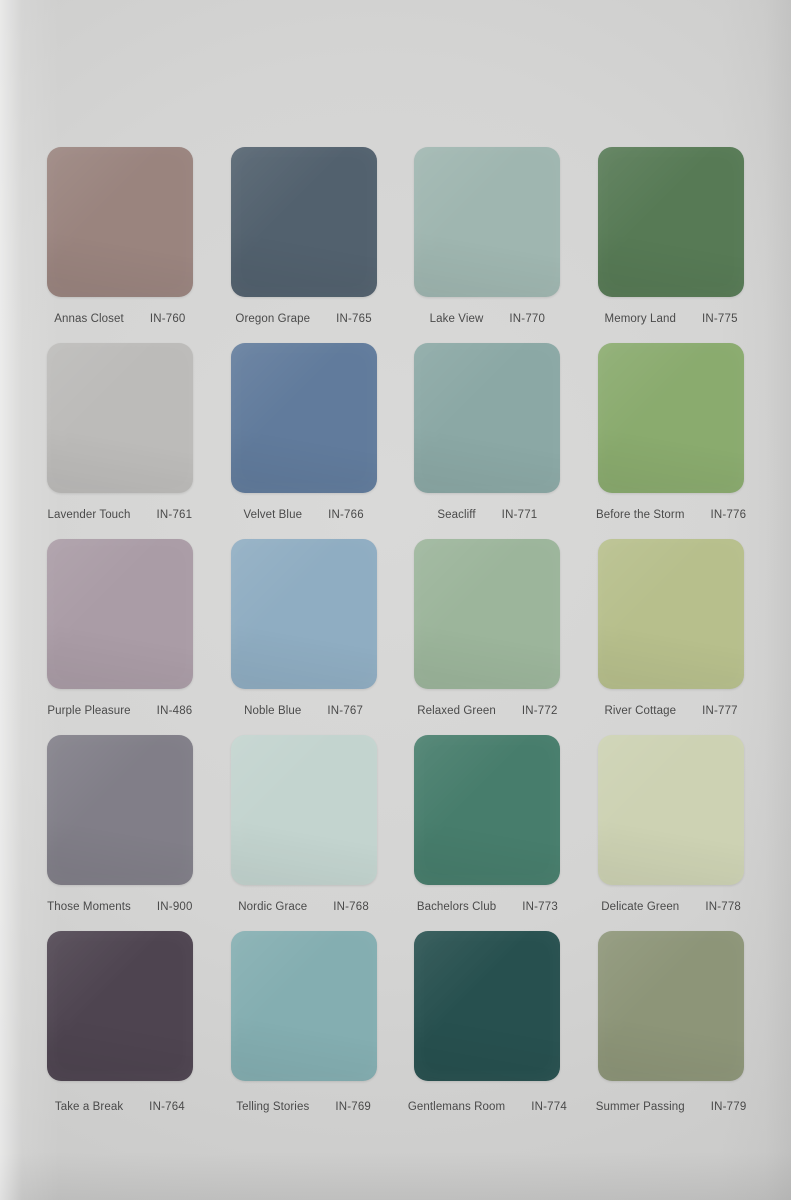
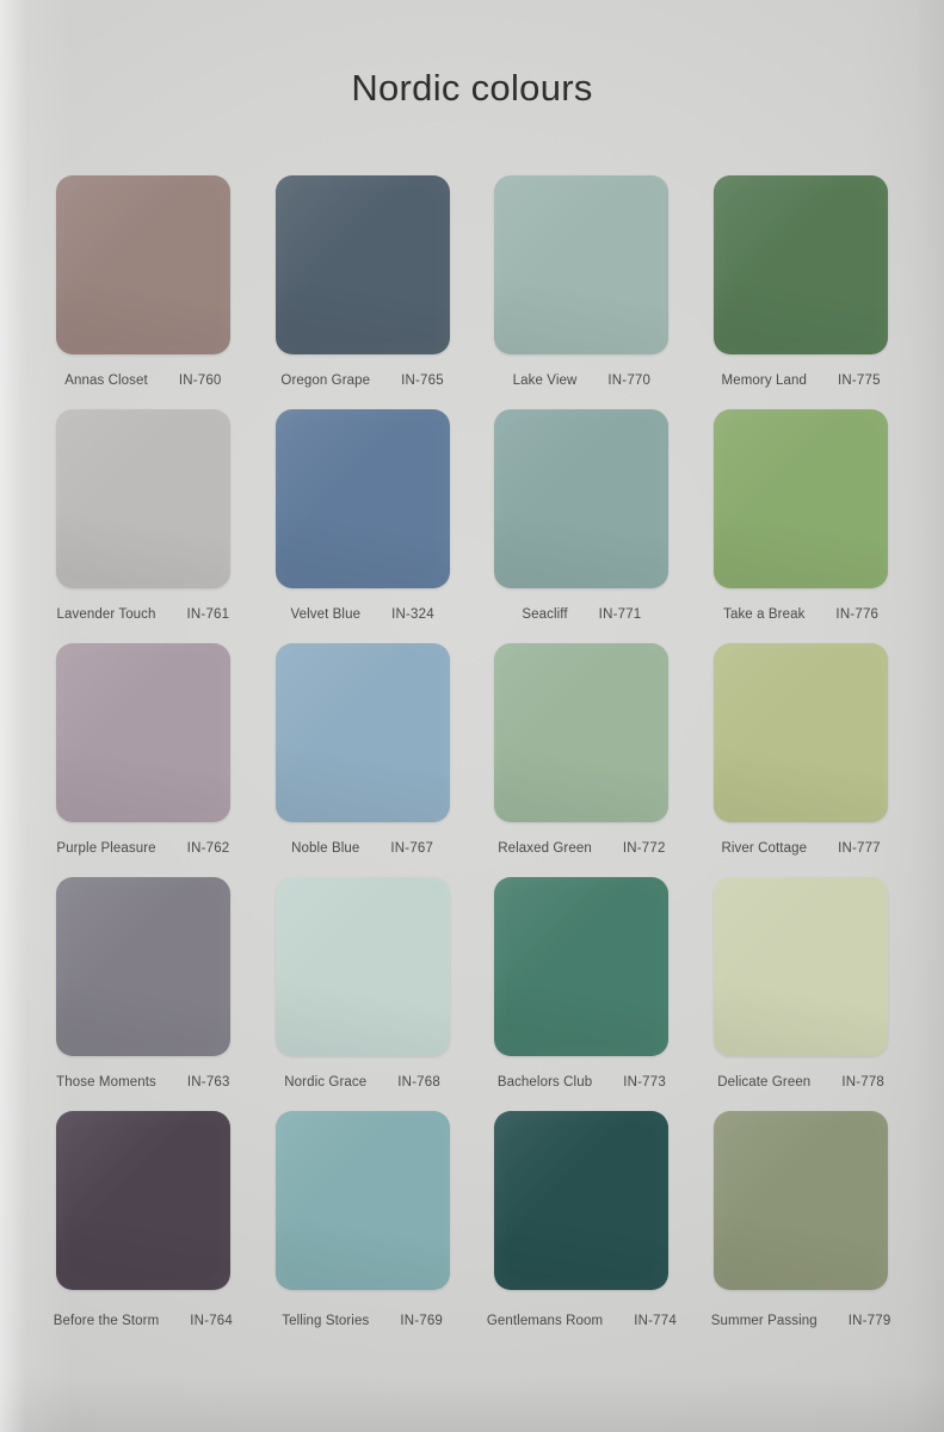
+ Nordic colours
  Annas Closet
  IN-760
  Oregon Grape
  IN-765
  Lake View
  IN-770
  Memory Land
  IN-775
  Lavender Touch
  IN-761
  Velvet Blue
- IN-766
+ IN-324
  Seacliff
  IN-771
- Before the Storm
+ Take a Break
  IN-776
  Purple Pleasure
- IN-486
+ IN-762
  Noble Blue
  IN-767
  Relaxed Green
  IN-772
  River Cottage
  IN-777
  Those Moments
- IN-900
+ IN-763
  Nordic Grace
  IN-768
  Bachelors Club
  IN-773
  Delicate Green
  IN-778
- Take a Break
+ Before the Storm
  IN-764
  Telling Stories
  IN-769
  Gentlemans Room
  IN-774
  Summer Passing
  IN-779
